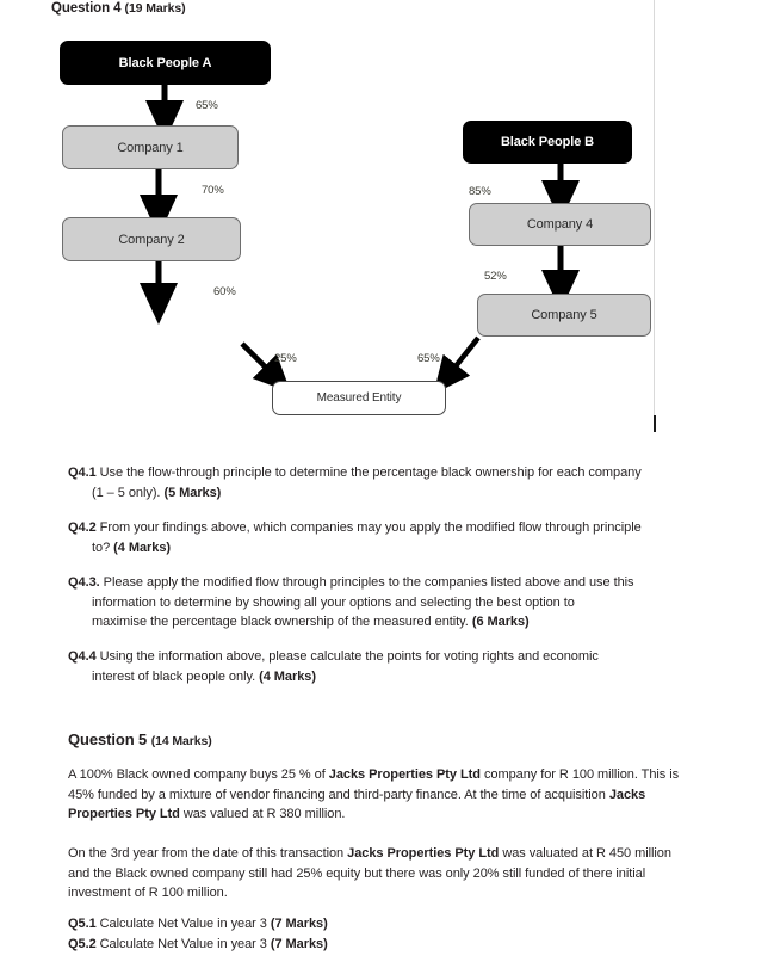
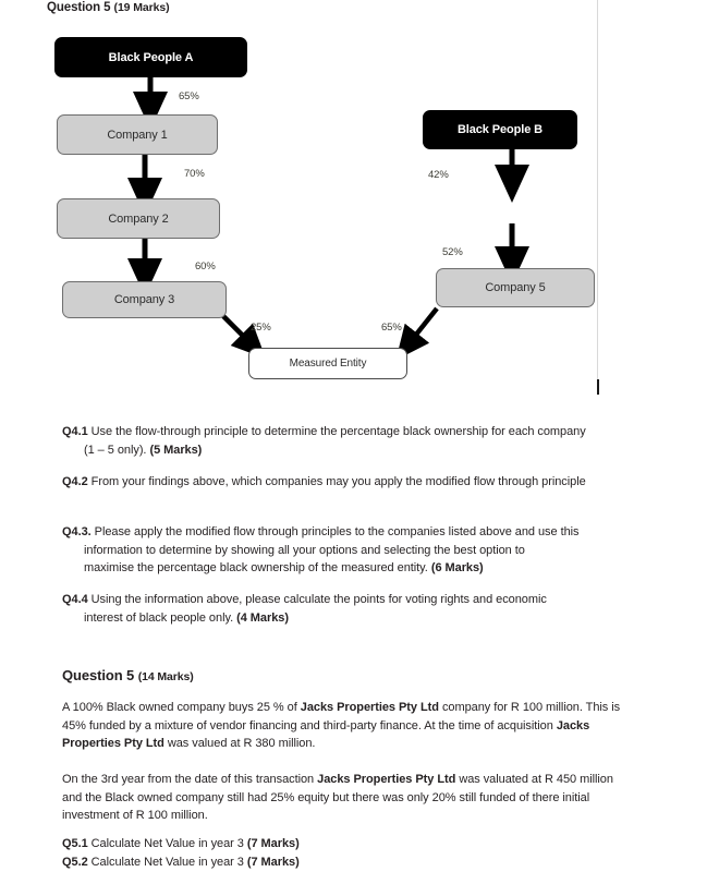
- Question 4 (19 Marks)
+ Question 5 (19 Marks)
  Black People A
  Company 1
  Company 2
+ Company 3
  Black People B
- Company 4
  Company 5
  Measured Entity
  65%
  70%
  60%
  25%
- 85%
+ 42%
  52%
  65%
  Q4.1 Use the flow-through principle to determine the percentage black ownership for each company
  (1 – 5 only). (5 Marks)
  Q4.2 From your findings above, which companies may you apply the modified flow through principle
- to? (4 Marks)
  Q4.3. Please apply the modified flow through principles to the companies listed above and use this
  information to determine by showing all your options and selecting the best option to
  maximise the percentage black ownership of the measured entity. (6 Marks)
  Q4.4 Using the information above, please calculate the points for voting rights and economic
  interest of black people only. (4 Marks)
  Question 5 (14 Marks)
  A 100% Black owned company buys 25 % of Jacks Properties Pty Ltd company for R 100 million. This is 45% funded by a mixture of vendor financing and third-party finance. At the time of acquisition Jacks Properties Pty Ltd was valued at R 380 million.
  On the 3rd year from the date of this transaction Jacks Properties Pty Ltd was valuated at R 450 million and the Black owned company still had 25% equity but there was only 20% still funded of there initial investment of R 100 million.
  Q5.1 Calculate Net Value in year 3 (7 Marks)
  Q5.2 Calculate Net Value in year 3 (7 Marks)
